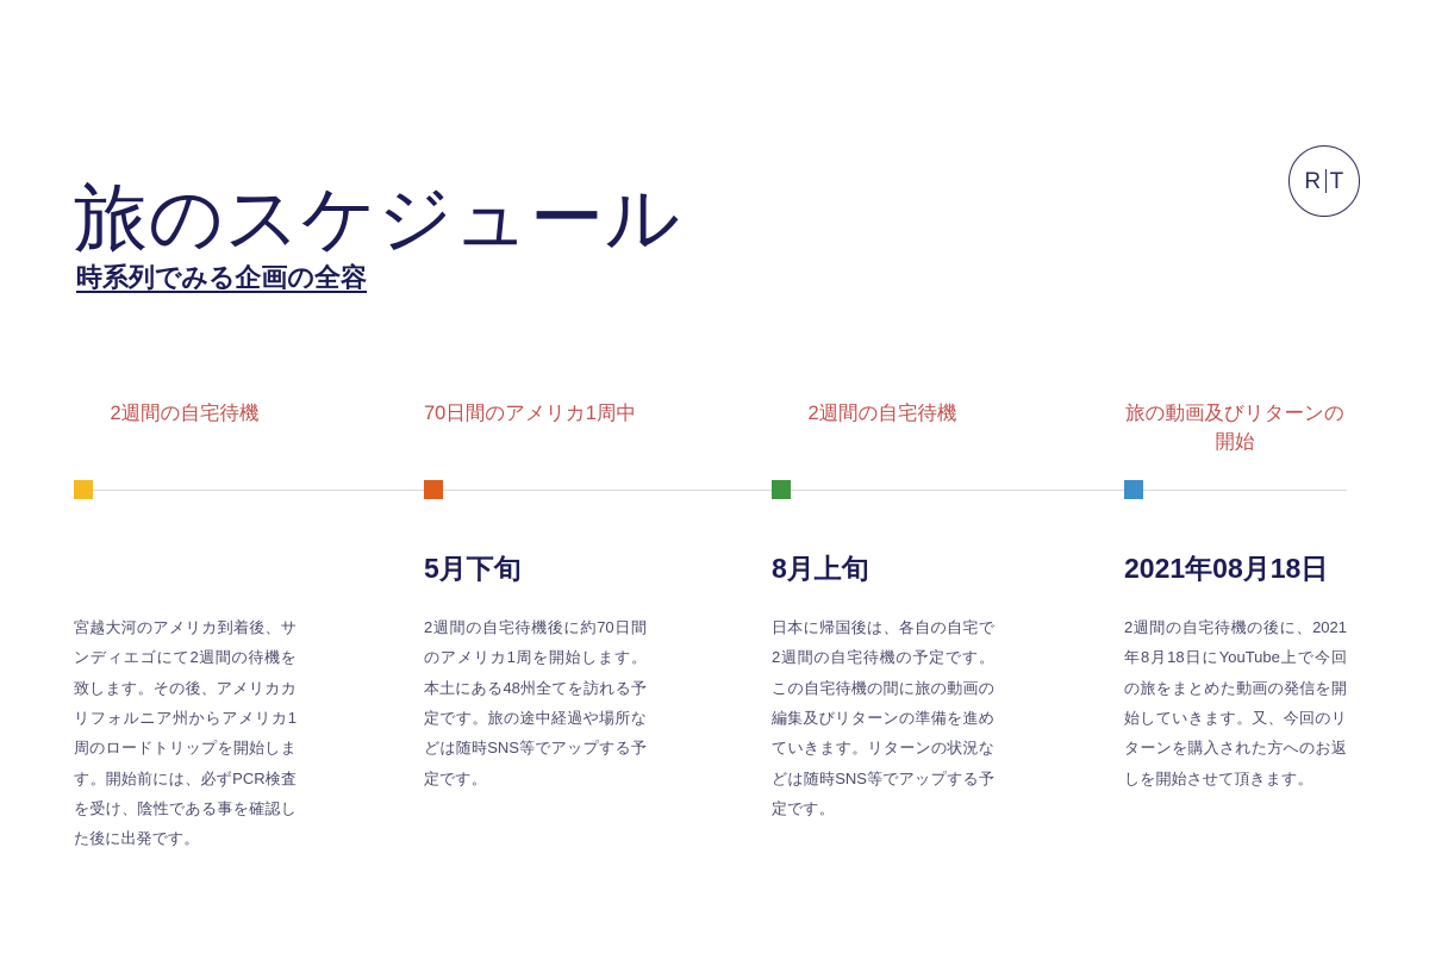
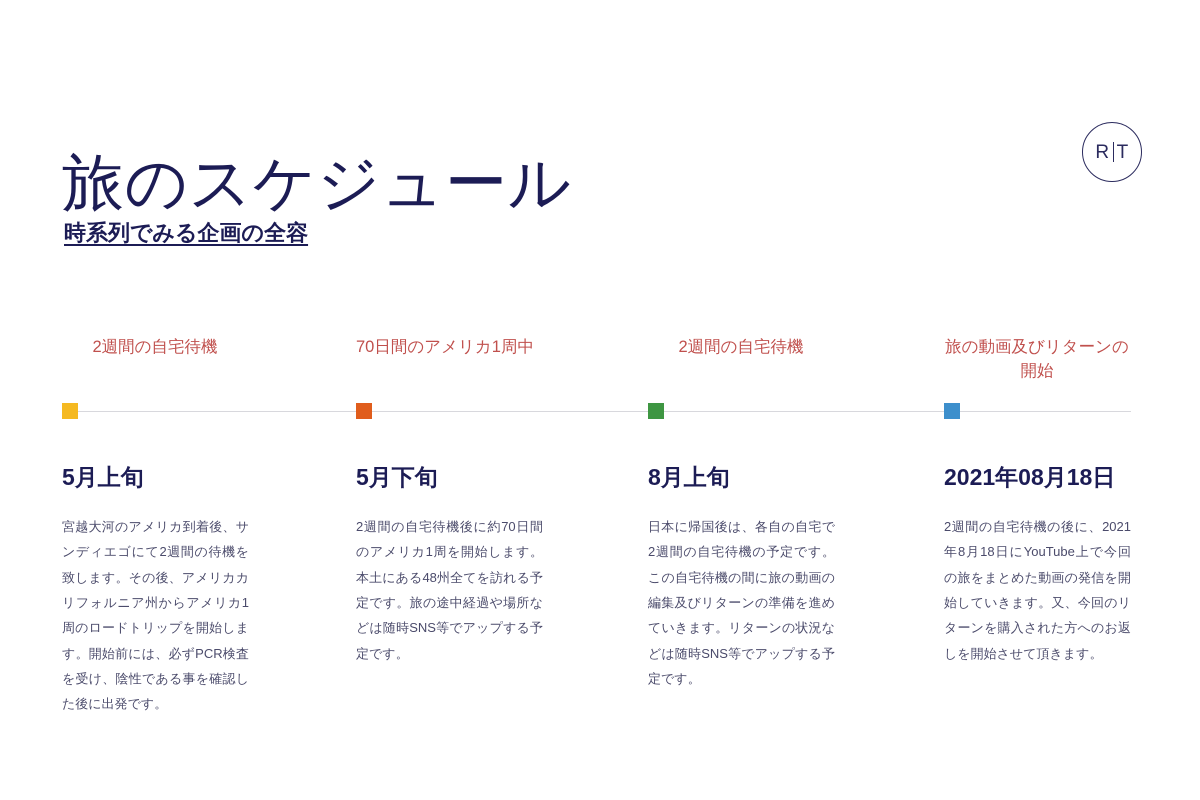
  旅のスケジュール
  時系列でみる企画の全容
  R
  T
  2週間の自宅待機
+ 5月上旬
  宮越大河のアメリカ到着後、サンディエゴにて2週間の待機を致します。その後、アメリカカリフォルニア州からアメリカ1周のロードトリップを開始します。開始前には、必ずPCR検査を受け、陰性である事を確認した後に出発です。
  70日間のアメリカ1周中
  5月下旬
  2週間の自宅待機後に約70日間のアメリカ1周を開始します。本土にある48州全てを訪れる予定です。旅の途中経過や場所などは随時SNS等でアップする予定です。
  2週間の自宅待機
  8月上旬
  日本に帰国後は、各自の自宅で2週間の自宅待機の予定です。この自宅待機の間に旅の動画の編集及びリターンの準備を進めていきます。リターンの状況などは随時SNS等でアップする予定です。
  旅の動画及びリターンの開始
  2021年08月18日
  2週間の自宅待機の後に、2021年8月18日にYouTube上で今回の旅をまとめた動画の発信を開始していきます。又、今回のリターンを購入された方へのお返しを開始させて頂きます。
